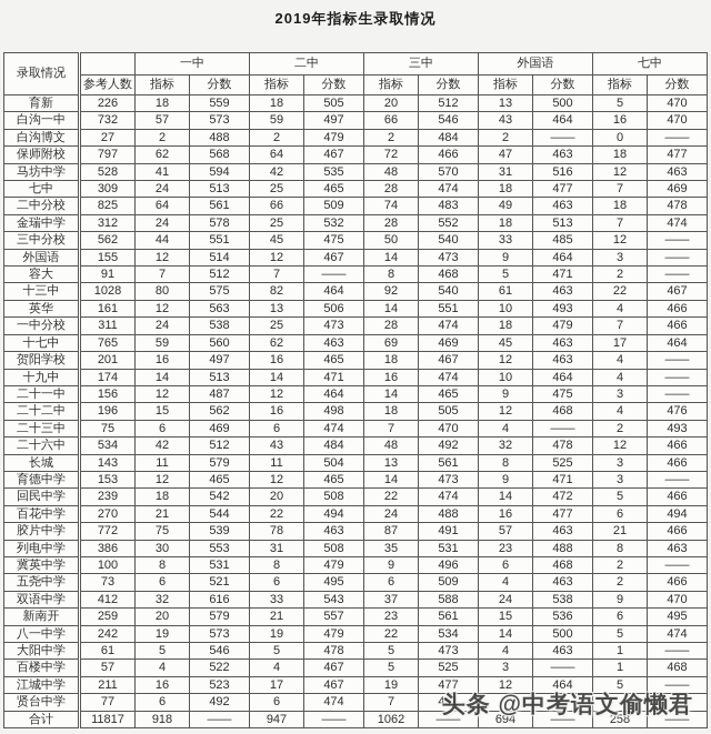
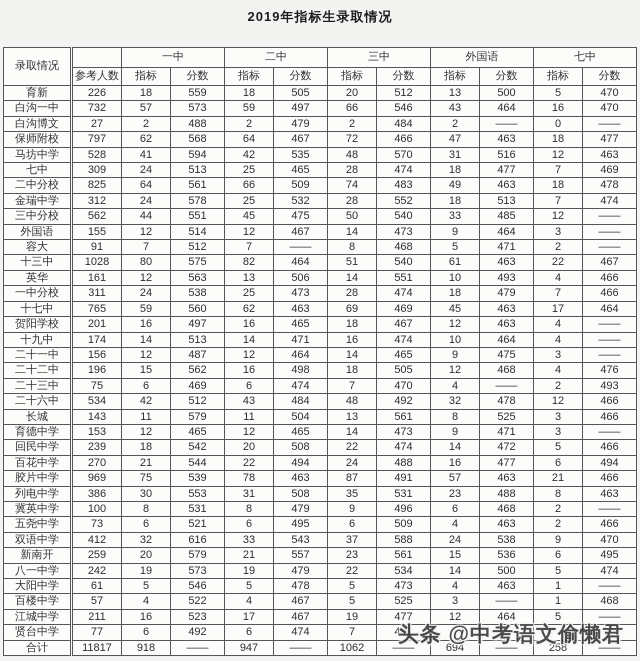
  2019年指标生录取情况
  录取情况		一中	二中	三中	外国语	七中
  参考人数	指标	分数	指标	分数	指标	分数	指标	分数	指标	分数
  育新	226	18	559	18	505	20	512	13	500	5	470
  白沟一中	732	57	573	59	497	66	546	43	464	16	470
  白沟博文	27	2	488	2	479	2	484	2	——	0	——
  保师附校	797	62	568	64	467	72	466	47	463	18	477
  马坊中学	528	41	594	42	535	48	570	31	516	12	463
  七中	309	24	513	25	465	28	474	18	477	7	469
  二中分校	825	64	561	66	509	74	483	49	463	18	478
  金瑞中学	312	24	578	25	532	28	552	18	513	7	474
  三中分校	562	44	551	45	475	50	540	33	485	12	——
  外国语	155	12	514	12	467	14	473	9	464	3	——
  容大	91	7	512	7	——	8	468	5	471	2	——
- 十三中	1028	80	575	82	464	92	540	61	463	22	467
+ 十三中	1028	80	575	82	464	51	540	61	463	22	467
  英华	161	12	563	13	506	14	551	10	493	4	466
  一中分校	311	24	538	25	473	28	474	18	479	7	466
  十七中	765	59	560	62	463	69	469	45	463	17	464
  贺阳学校	201	16	497	16	465	18	467	12	463	4	——
  十九中	174	14	513	14	471	16	474	10	464	4	——
  二十一中	156	12	487	12	464	14	465	9	475	3	——
  二十二中	196	15	562	16	498	18	505	12	468	4	476
  二十三中	75	6	469	6	474	7	470	4	——	2	493
  二十六中	534	42	512	43	484	48	492	32	478	12	466
  长城	143	11	579	11	504	13	561	8	525	3	466
  育德中学	153	12	465	12	465	14	473	9	471	3	——
  回民中学	239	18	542	20	508	22	474	14	472	5	466
  百花中学	270	21	544	22	494	24	488	16	477	6	494
- 胶片中学	772	75	539	78	463	87	491	57	463	21	466
+ 胶片中学	969	75	539	78	463	87	491	57	463	21	466
  列电中学	386	30	553	31	508	35	531	23	488	8	463
  冀英中学	100	8	531	8	479	9	496	6	468	2	——
  五尧中学	73	6	521	6	495	6	509	4	463	2	466
  双语中学	412	32	616	33	543	37	588	24	538	9	470
  新南开	259	20	579	21	557	23	561	15	536	6	495
  八一中学	242	19	573	19	479	22	534	14	500	5	474
  大阳中学	61	5	546	5	478	5	473	4	463	1	——
  百楼中学	57	4	522	4	467	5	525	3	——	1	468
  江城中学	211	16	523	17	467	19	477	12	464	5	——
  贤台中学	77	6	492	6	474	7	481
  合计	11817	918	——	947	——	1062	——	694	——	258	——
  头条 @中考语文偷懒君
